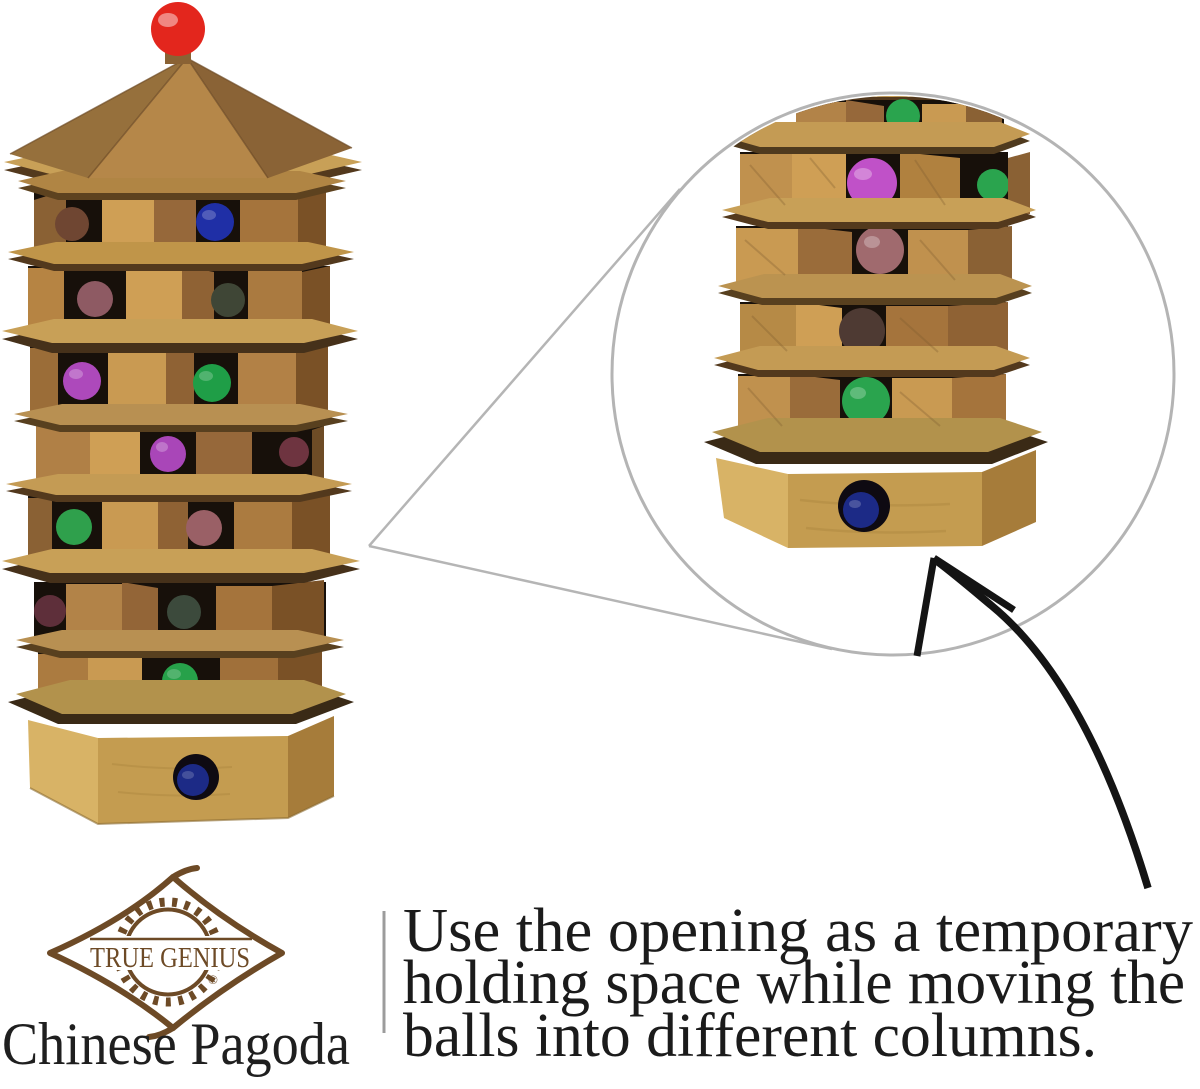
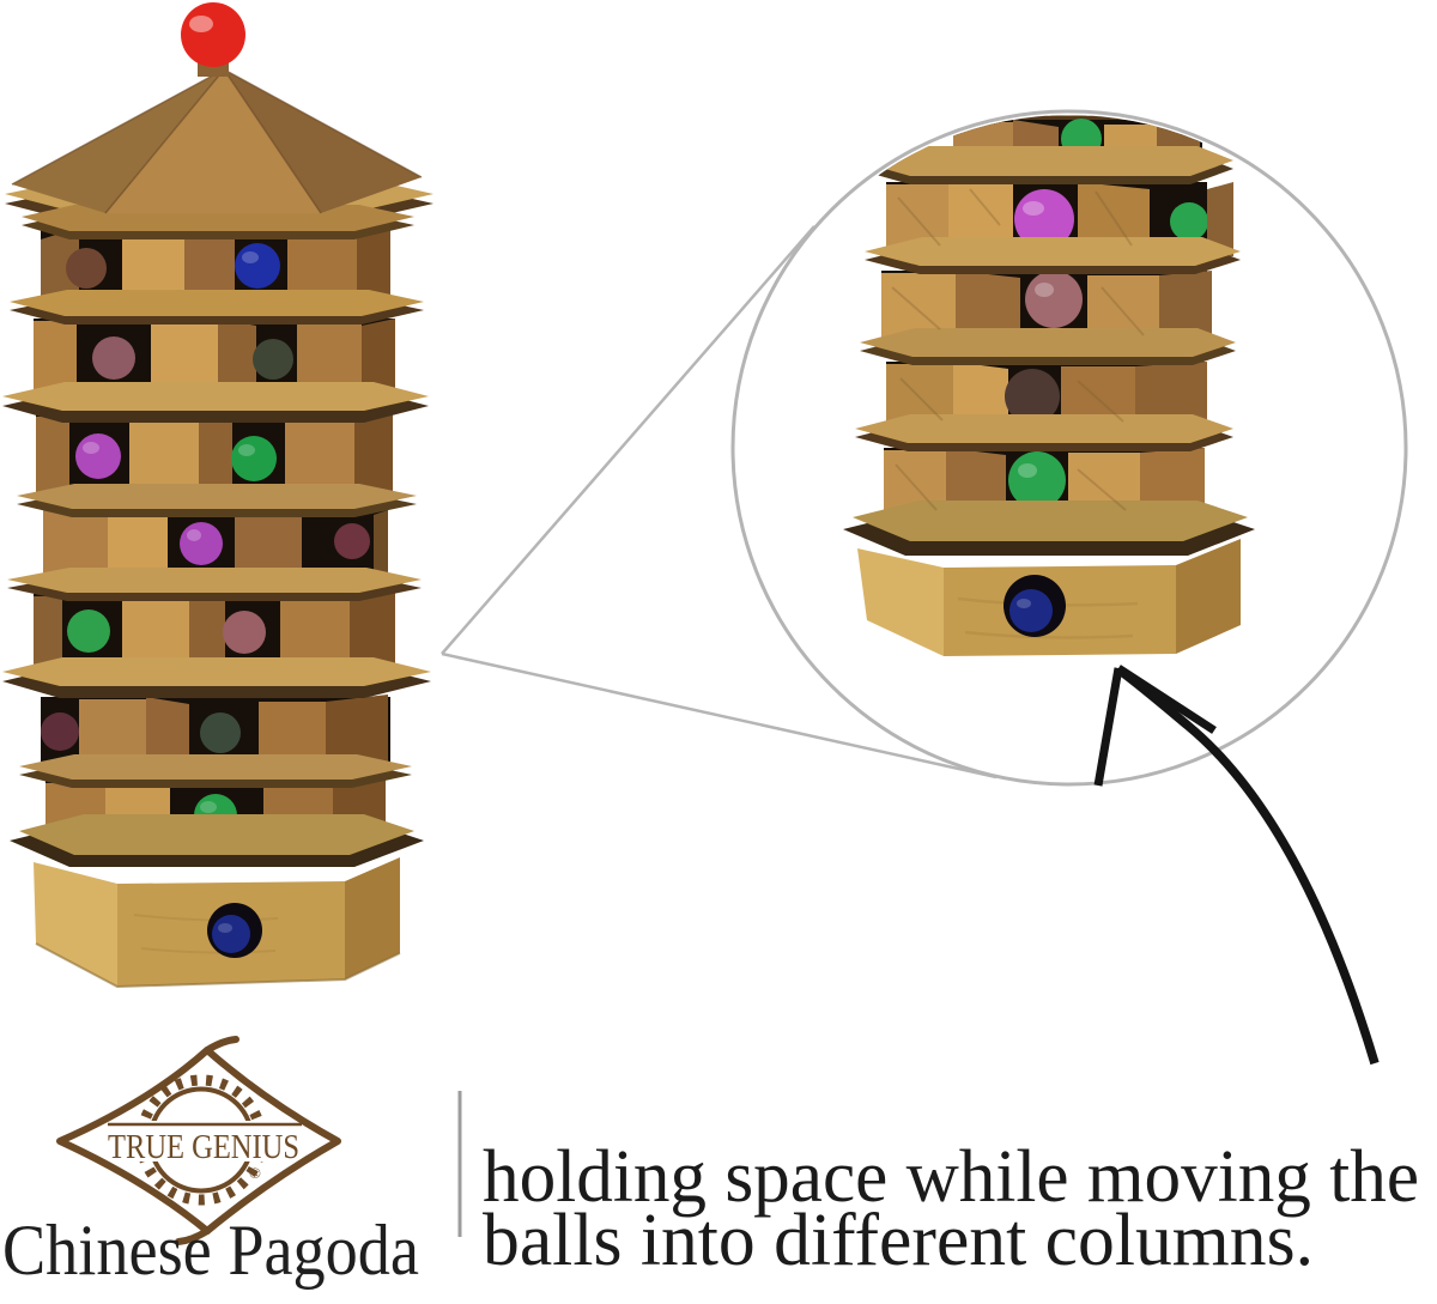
  TRUE GENIUS
  ®
  Chinese Pagoda
- Use the opening as a temporary
  holding space while moving the
  balls into different columns.
